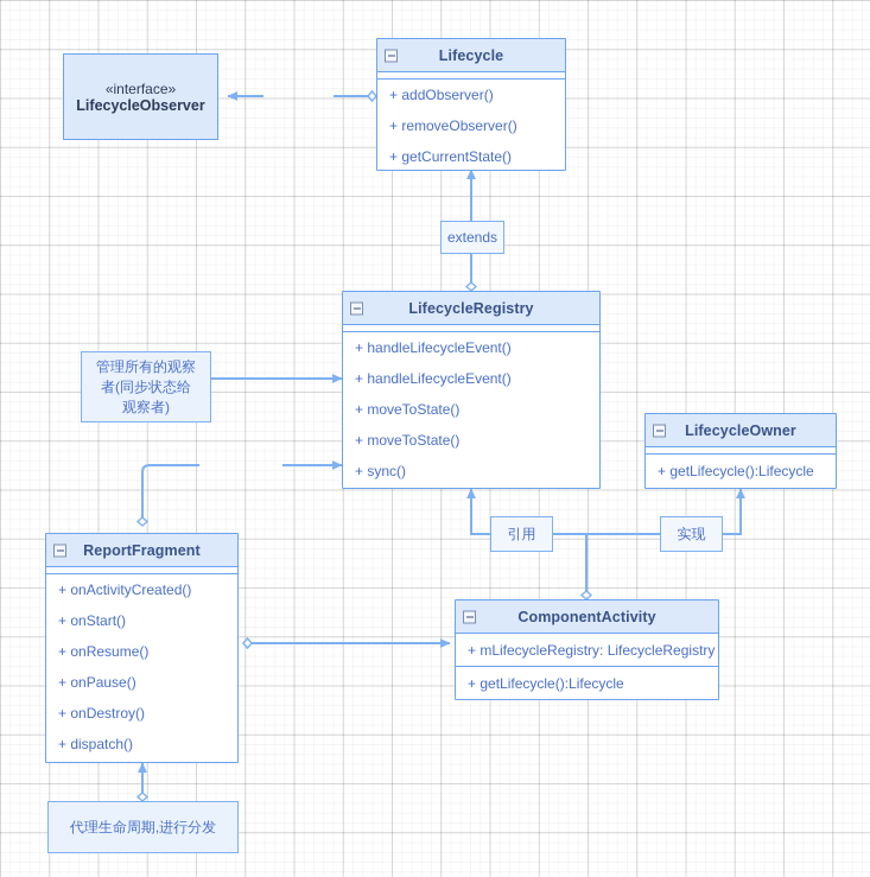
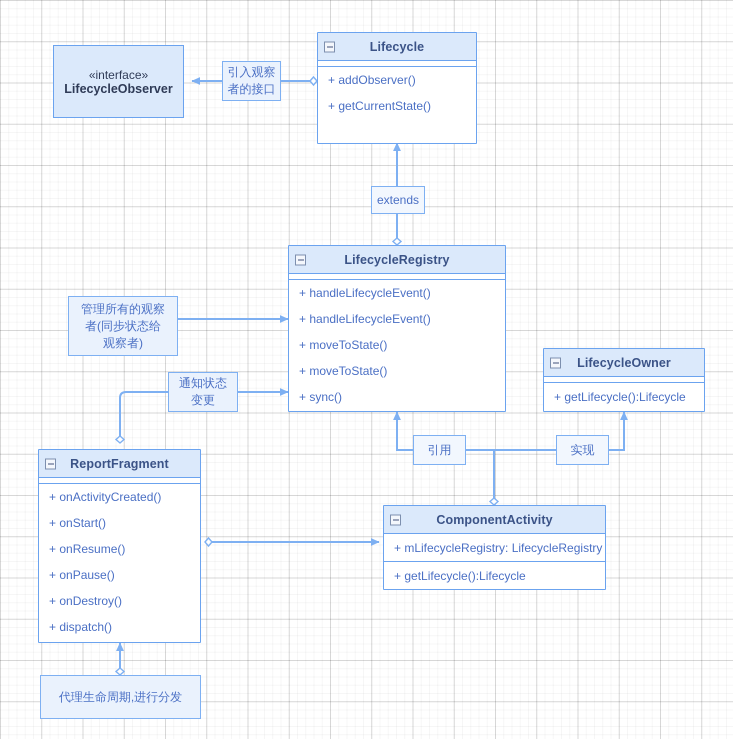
  «interface»
  LifecycleObserver
  Lifecycle
  + addObserver()
- + removeObserver()
  + getCurrentState()
  extends
  LifecycleRegistry
  + handleLifecycleEvent()
  + handleLifecycleEvent()
  + moveToState()
  + moveToState()
  + sync()
  管理所有的观察
  者(同步状态给
  观察者)
+ 引入观察
+ 者的接口
+ 通知状态
+ 变更
  LifecycleOwner
  + getLifecycle():Lifecycle
  引用
  实现
  ReportFragment
  + onActivityCreated()
  + onStart()
  + onResume()
  + onPause()
  + onDestroy()
  + dispatch()
  ComponentActivity
  + mLifecycleRegistry: LifecycleRegistry
  + getLifecycle():Lifecycle
  代理生命周期,进行分发
